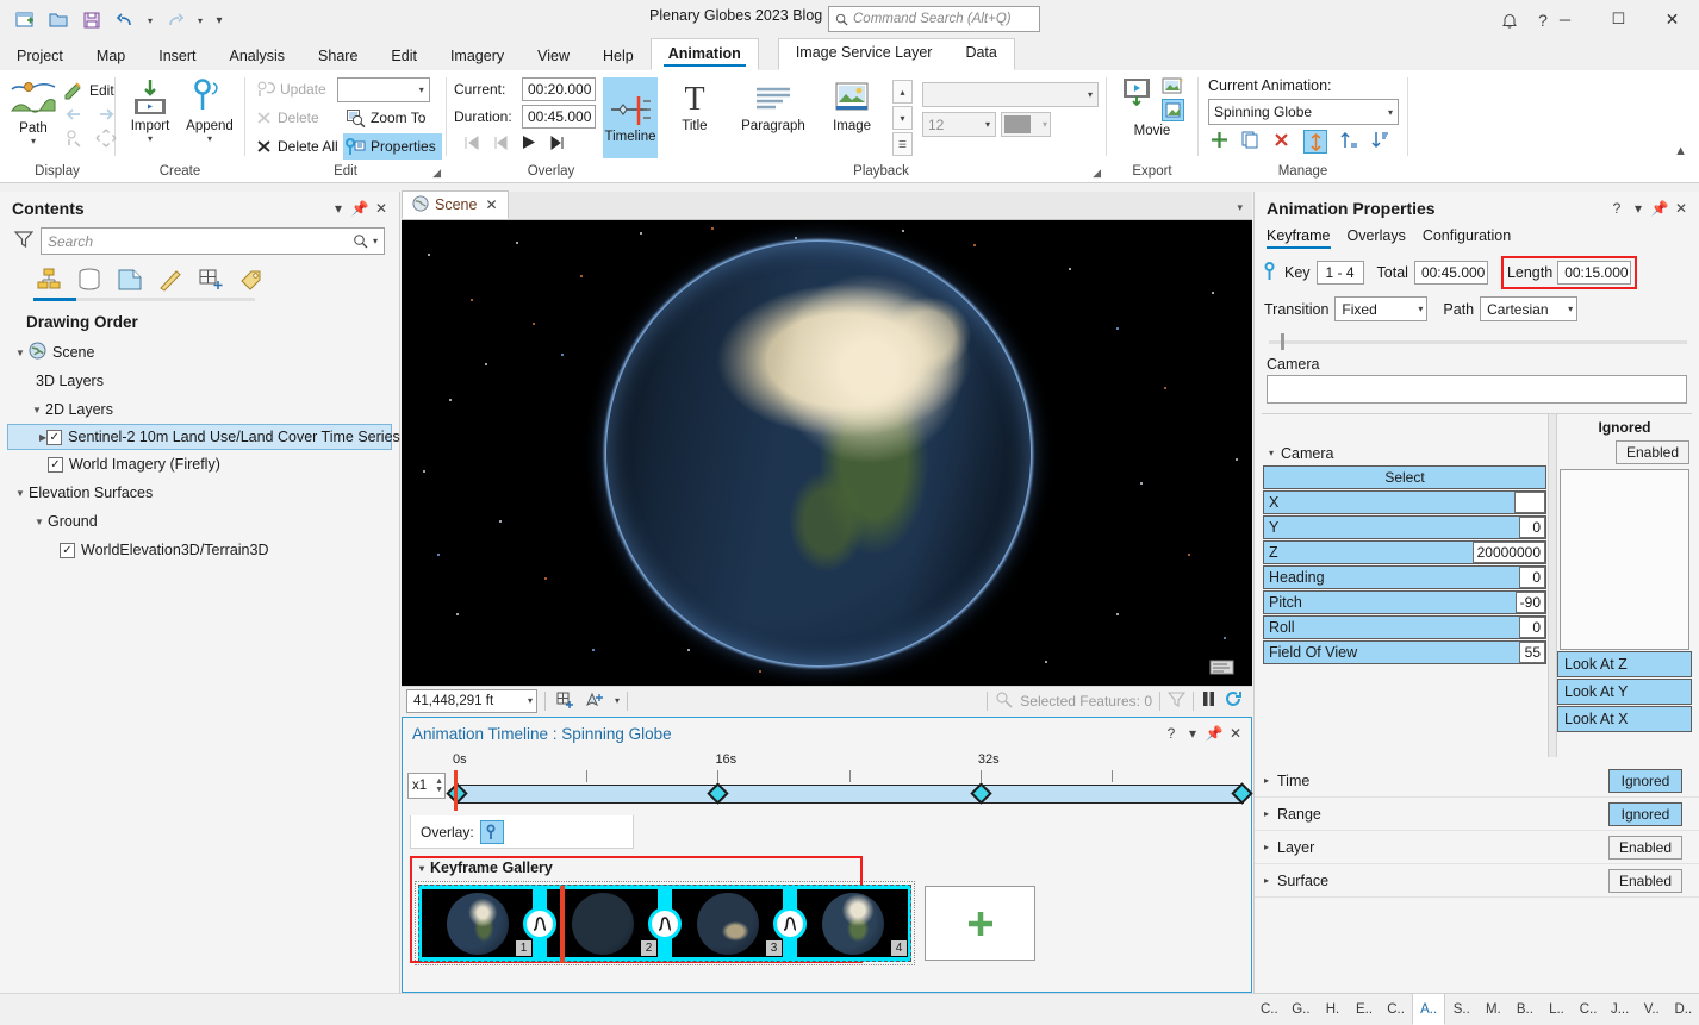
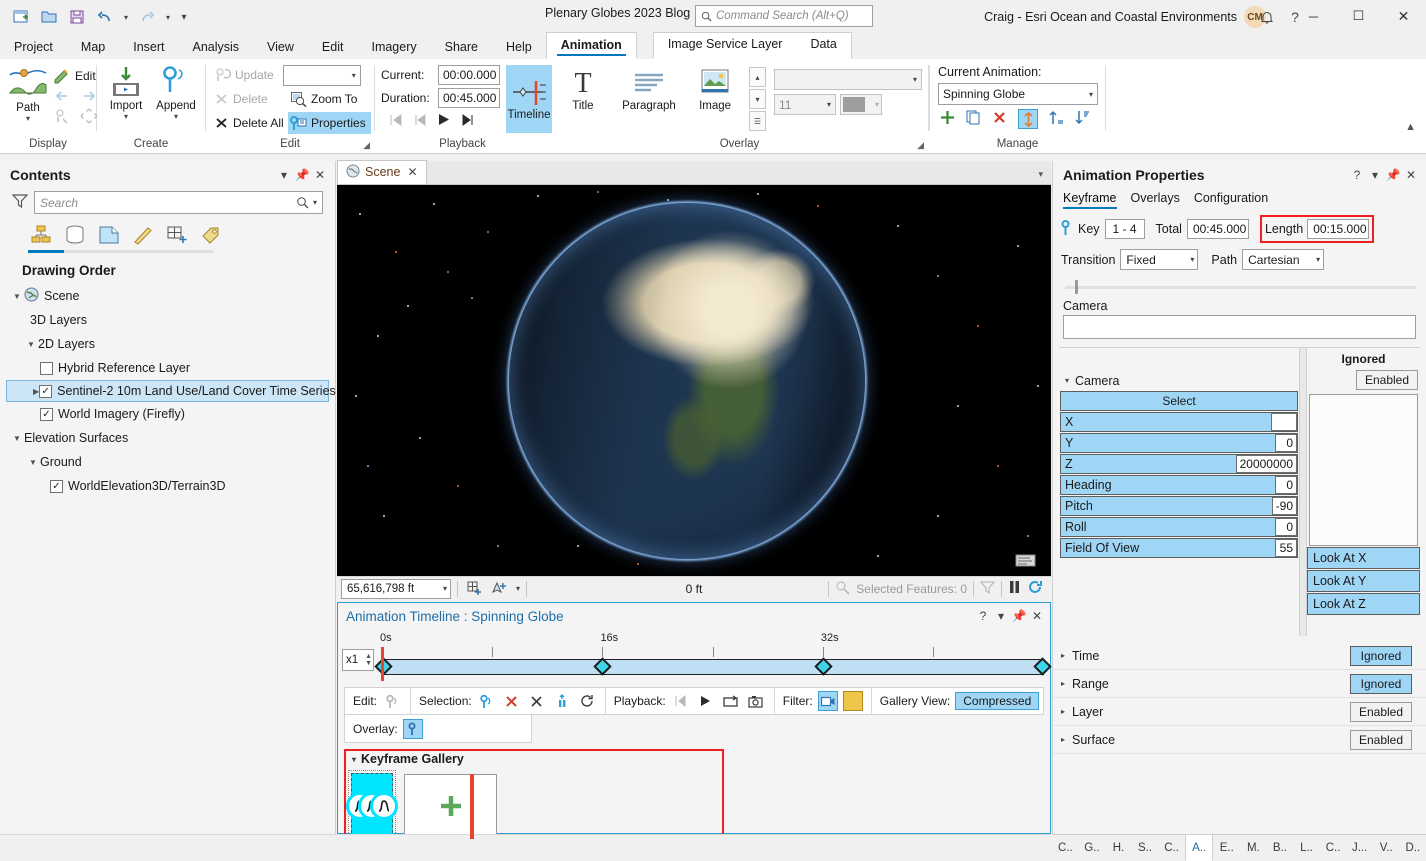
  ▾
  ▾
  ▾
  Plenary Globes 2023 Blog
  Command Search (Alt+Q)
+ Craig - Esri Ocean and Coastal Environments
+ CM
  ?
  ─
  ☐
  ✕
  Project
  Map
  Insert
  Analysis
- Share
+ View
  Edit
  Imagery
- View
+ Share
  Help
  Animation
  Image Service Layer
  Data
  Path
  ▾
  Edit
  Display
  Import
  ▾
  Append
  ▾
  Create
  Update
  ▾
  Delete
  Zoom To
  Delete All
  Properties
  Edit
  ◢
  Current:
- 00:20.000
+ 00:00.000
  Duration:
  00:45.000
  Timeline
- Overlay
+ Playback
  T
  Title
  Paragraph
  Image
  ▴
  ▾
  ☰
  ▾
- 12
+ 11
  ▾
  ▾
- Playback
+ Overlay
  ◢
- Movie
- Export
  Current Animation:
  Spinning Globe
  ▾
  Manage
  ▲
  Contents
  ▾
  📌
  ✕
  Search
  ▾
  Drawing Order
  ▼
  Scene
  3D Layers
  ▼
  2D Layers
+ Hybrid Reference Layer
  ▶
  ✓
  Sentinel-2 10m Land Use/Land Cover Time Series
  ✓
  World Imagery (Firefly)
  ▼
  Elevation Surfaces
  ▼
  Ground
  ✓
  WorldElevation3D/Terrain3D
  Scene
  ✕
  ▾
- 41,448,291 ft
+ 65,616,798 ft
  ▾
  ▾
+ 0 ft
  Selected Features: 0
  Animation Timeline : Spinning Globe
  ?
  ▾
  📌
  ✕
  x1
  0s
  16s
  32s
+ Edit:
+ Selection:
+ Playback:
+ Filter:
+ Gallery View:
+ Compressed
  Overlay:
  ▾
  Keyframe Gallery
- 1
- 2
- 3
- 4
  Animation Properties
  ?
  ▾
  📌
  ✕
  Keyframe
  Overlays
  Configuration
  Key
  1 - 4
  Total
  00:45.000
  Length
  00:15.000
  Transition
  Fixed
  ▾
  Path
  Cartesian
  ▾
  Camera
  ▾
  Camera
  Select
  X
  Y
  0
  Z
  20000000
  Heading
  0
  Pitch
  -90
  Roll
  0
  Field Of View
  55
  Ignored
  Enabled
- Look At Z
+ Look At X
  Look At Y
- Look At X
+ Look At Z
  ▸
  Time
  Ignored
  ▸
  Range
  Ignored
  ▸
  Layer
  Enabled
  ▸
  Surface
  Enabled
  C..
  G..
  H.
- E..
+ S..
  C..
  A..
- S..
+ E..
  M.
  B..
  L..
  C..
  J...
  V..
  D..
